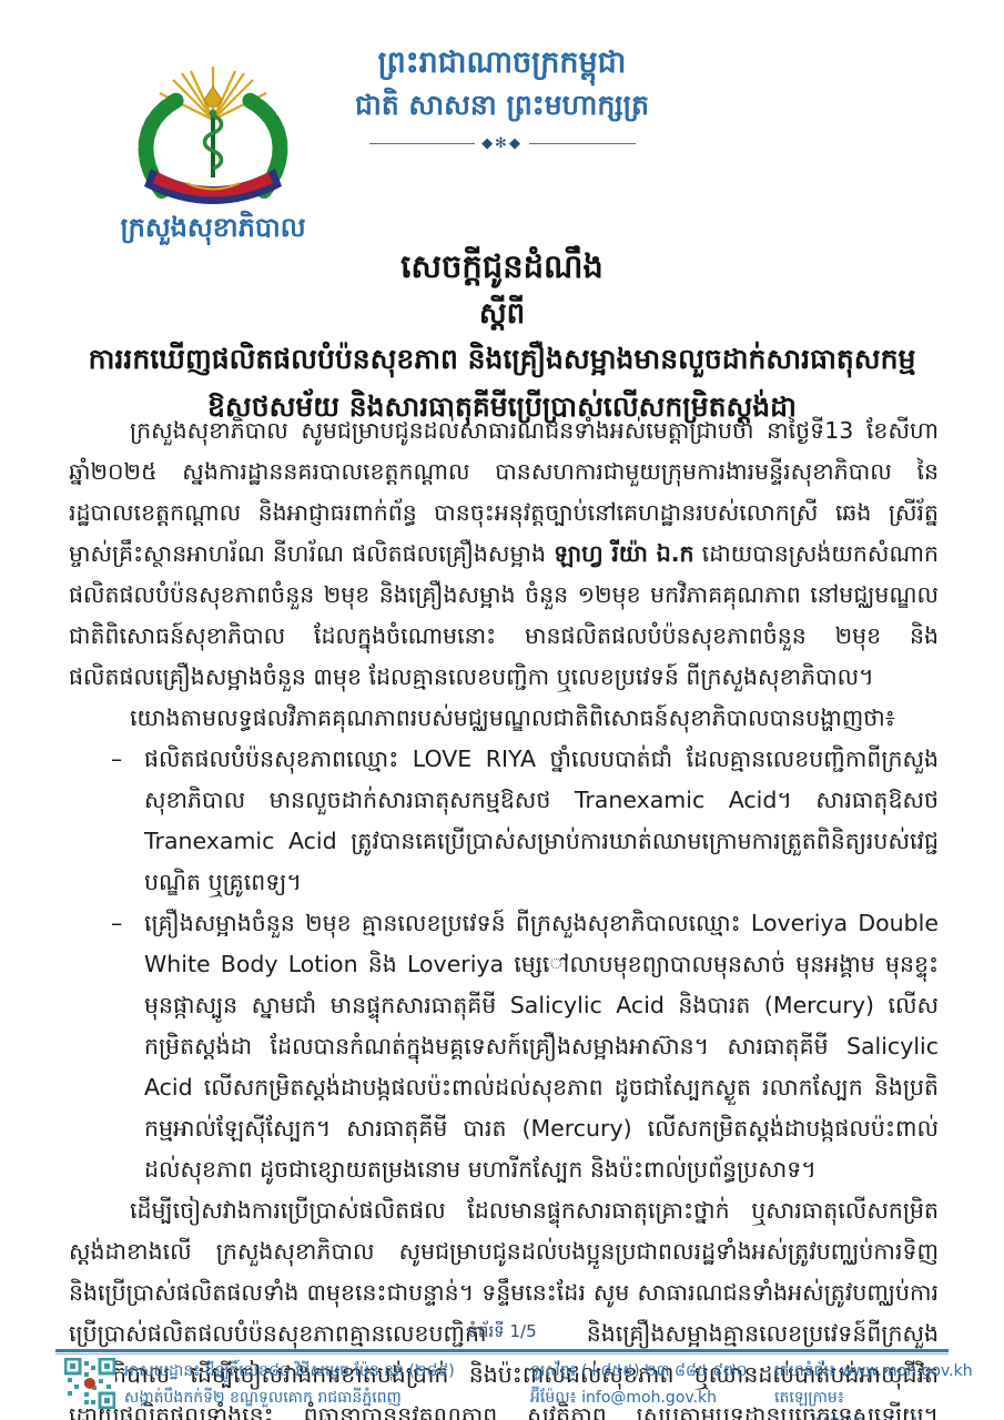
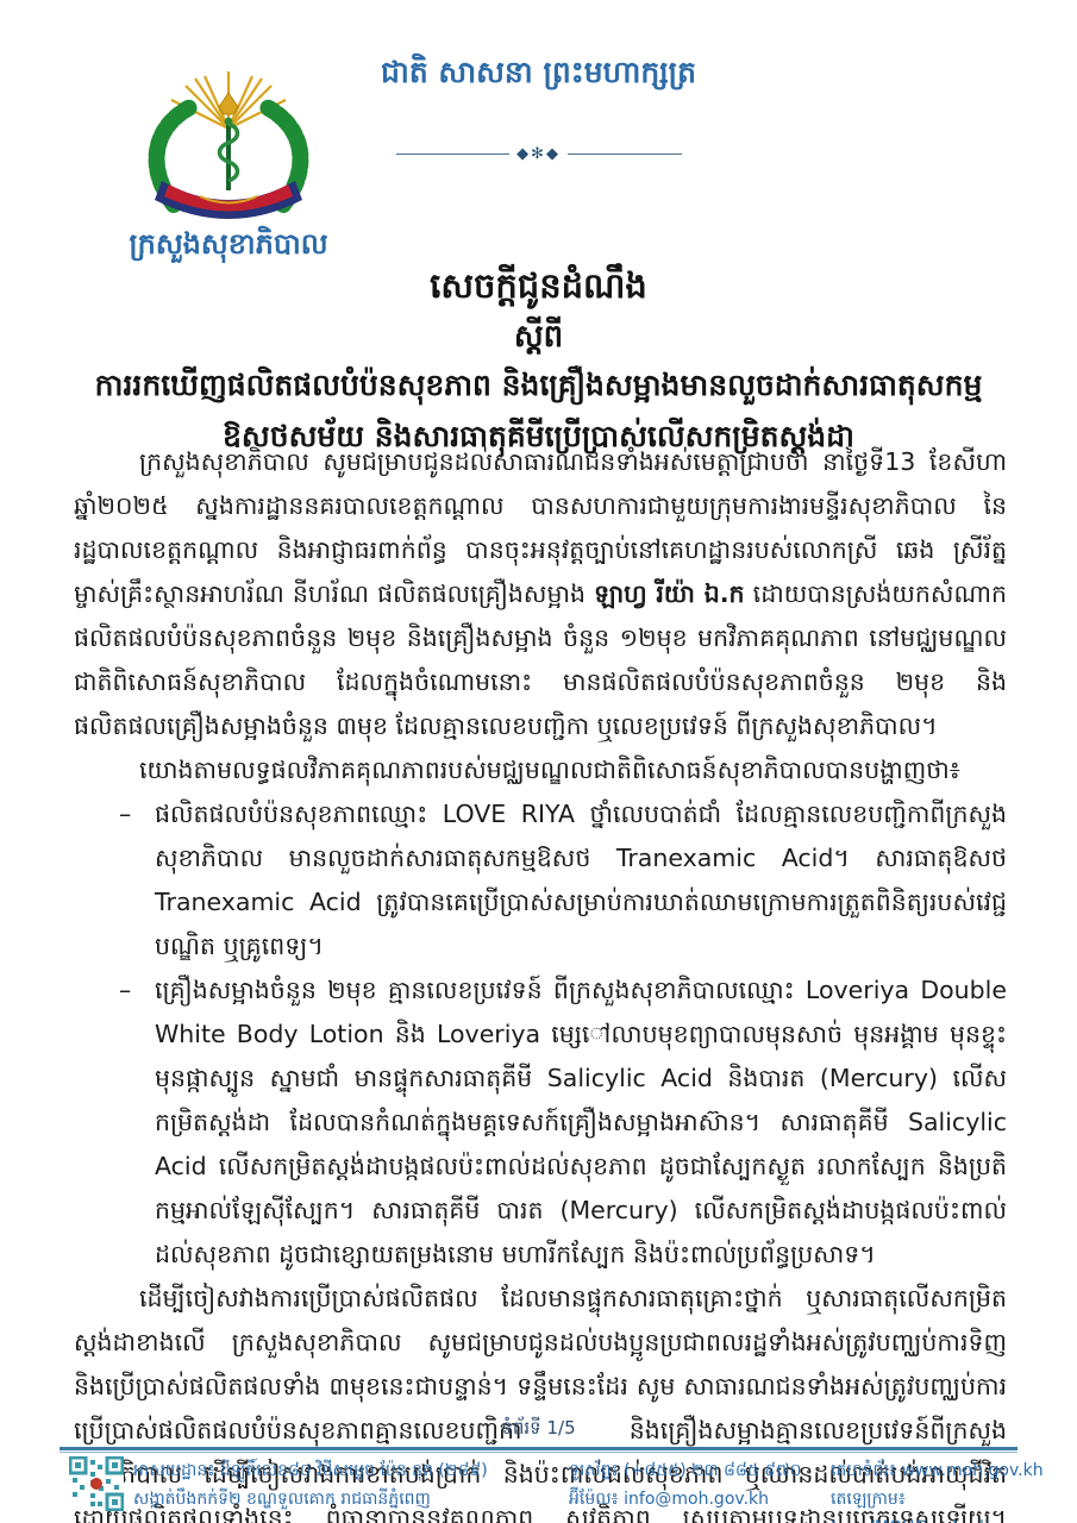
- ព្រះរាជាណាចក្រកម្ពុជា
  ជាតិ សាសនា ព្រះមហាក្សត្រ
  ◆✻◆
  ក្រសួងសុខាភិបាល
  សេចក្តីជូនដំណឹង
  ស្តីពី
  ការរកឃើញផលិតផលបំប៉នសុខភាព និងគ្រឿងសម្អាងមានលួចដាក់សារធាតុសកម្ម
  ឱសថសម័យ និងសារធាតុគីមីប្រើប្រាស់លើសកម្រិតស្តង់ដា
  ក្រសួងសុខាភិបាល សូមជម្រាបជូនដល់សាធារណជនទាំងអស់មេត្តាជ្រាបថា នាថ្ងៃទី13 ខែសីហា ឆ្នាំ២០២៥ ស្នងការដ្ឋាននគរបាលខេត្តកណ្តាល បានសហការជាមួយក្រុមការងារមន្ទីរសុខាភិបាល នៃរដ្ឋបាលខេត្តកណ្តាល និងអាជ្ញាធរពាក់ព័ន្ធ បានចុះអនុវត្តច្បាប់នៅគេហដ្ឋានរបស់លោកស្រី ឆេង ស្រីរ័ត្ន ម្ចាស់គ្រឹះស្ថានអាហរ័ណ នីហរ័ណ ផលិតផលគ្រឿងសម្អាង ឡាហ្វ រីយ៉ា ឯ.ក ដោយបានស្រង់យកសំណាកផលិតផលបំប៉នសុខភាពចំនួន ២មុខ និងគ្រឿងសម្អាង ចំនួន ១២មុខ មកវិភាគគុណភាព នៅមជ្ឈមណ្ឌលជាតិពិសោធន៍សុខាភិបាល ដែលក្នុងចំណោមនោះ មានផលិតផលបំប៉នសុខភាពចំនួន ២មុខ និងផលិតផលគ្រឿងសម្អាងចំនួន ៣មុខ ដែលគ្មានលេខបញ្ជិកា ឬលេខប្រវេទន៍ ពីក្រសួងសុខាភិបាល។
  យោងតាមលទ្ធផលវិភាគគុណភាពរបស់មជ្ឈមណ្ឌលជាតិពិសោធន៍សុខាភិបាលបានបង្ហាញថា៖
  –
  ផលិតផលបំប៉នសុខភាពឈ្មោះ LOVE RIYA ថ្នាំលេបបាត់ជាំ ដែលគ្មានលេខបញ្ជិកាពីក្រសួងសុខាភិបាល មានលួចដាក់សារធាតុសកម្មឱសថ Tranexamic Acid។ សារធាតុឱសថ Tranexamic Acid ត្រូវបានគេប្រើប្រាស់សម្រាប់ការឃាត់ឈាមក្រោមការត្រួតពិនិត្យរបស់វេជ្ជបណ្ឌិត ឬគ្រូពេទ្យ។
  –
  គ្រឿងសម្អាងចំនួន ២មុខ គ្មានលេខប្រវេទន៍ ពីក្រសួងសុខាភិបាលឈ្មោះ Loveriya Double White Body Lotion និង Loveriya មេ្សៅលាបមុខព្យាបាលមុនសាច់ មុនអង្គាម មុនខ្ទុះ មុនផ្កាស្បូន ស្នាមជាំ មានផ្ទុកសារធាតុគីមី Salicylic Acid និងបារត (Mercury) លើសកម្រិតស្តង់ដា ដែលបានកំណត់ក្នុងមគ្គទេសក៍គ្រឿងសម្អាងអាស៊ាន។ សារធាតុគីមី Salicylic Acid លើសកម្រិតស្តង់ដាបង្កផលប៉ះពាល់ដល់សុខភាព ដូចជាស្បែកស្ងួត រលាកស្បែក និងប្រតិកម្មអាល់ឡែស៊ីស្បែក។ សារធាតុគីមី បារត (Mercury) លើសកម្រិតស្តង់ដាបង្កផលប៉ះពាល់ដល់សុខភាព ដូចជាខ្សោយតម្រងនោម មហារីកស្បែក និងប៉ះពាល់ប្រព័ន្ធប្រសាទ។
  ដើម្បីចៀសវាងការប្រើប្រាស់ផលិតផល ដែលមានផ្ទុកសារធាតុគ្រោះថ្នាក់ ឬសារធាតុលើសកម្រិតស្តង់ដាខាងលើ ក្រសួងសុខាភិបាល សូមជម្រាបជូនដល់បងប្អូនប្រជាពលរដ្ឋទាំងអស់ត្រូវបញ្ឈប់ការទិញ និងប្រើប្រាស់ផលិតផលទាំង ៣មុខនេះជាបន្ទាន់។ ទន្ទឹមនេះដែរ សូម សាធារណជនទាំងអស់ត្រូវបញ្ឈប់ការប្រើប្រាស់ផលិតផលបំប៉នសុខភាពគ្មានលេខបញ្ជិកា និងគ្រឿងសម្អាងគ្មានលេខប្រវេទន៍ពីក្រសួងភិបាល ដើម្បីចៀសវាងការខាតបង់ប្រាក់ និងប៉ះពាល់ដល់សុខភាព ឬឈានដល់បាត់បង់អាយុជីវិត ដោយផលិតផលទាំងនេះ ពុំធានាបាននូវគុណភាព សុវត្ថិភាព ស្របតាមបទដ្ឋានបច្ចេកទេសឡើយ។
  ទំព័រទី 1/5
  អាសយដ្ឋាន៖ ដីឡូតិ៍លេខ៨០ វិថីសម្តេច ប៉ែន នុត (២៨៩)
  សង្កាត់បឹងកក់ទី២ ខណ្ឌទួលគោក រាជធានីភ្នំពេញ
  ទូរស័ព្ទ៖ (+៨៥៥) ២៣ ៨៨៥ ៩៧០
  អ៊ីម៉ែល៖ info@moh.gov.kh
  គេហទំព័រ៖ www.moh.gov.kh
